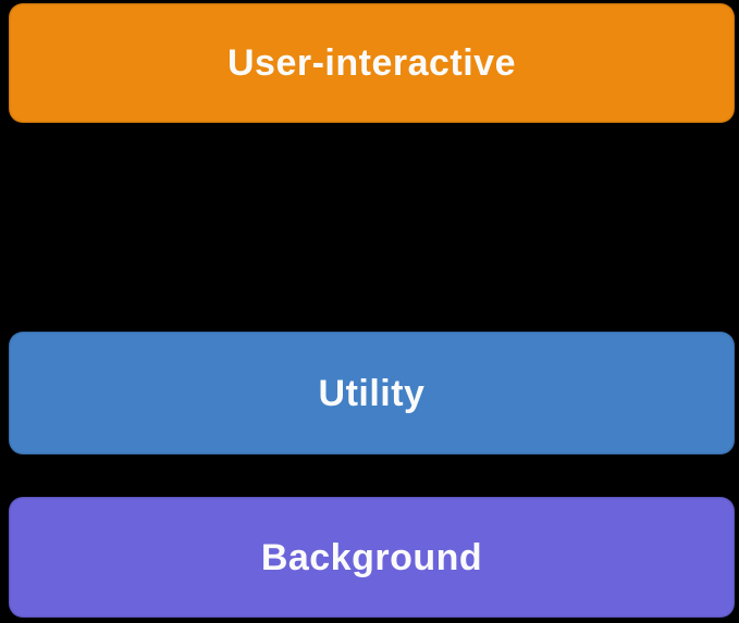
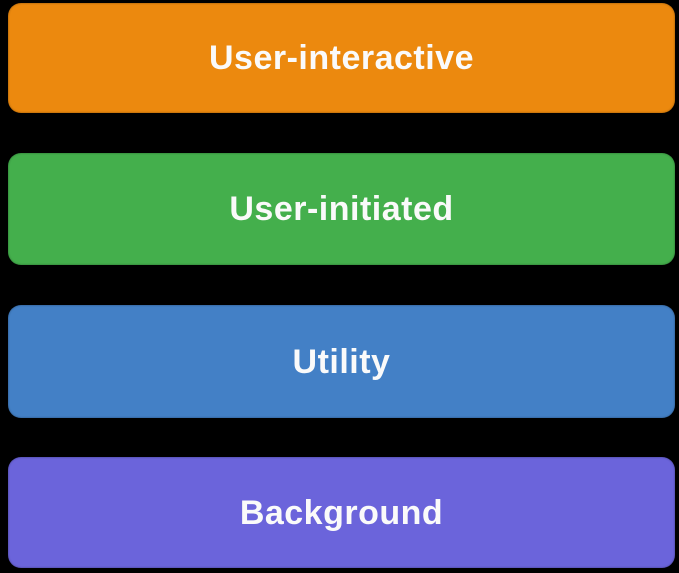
  User-interactive
+ User-initiated
  Utility
  Background
